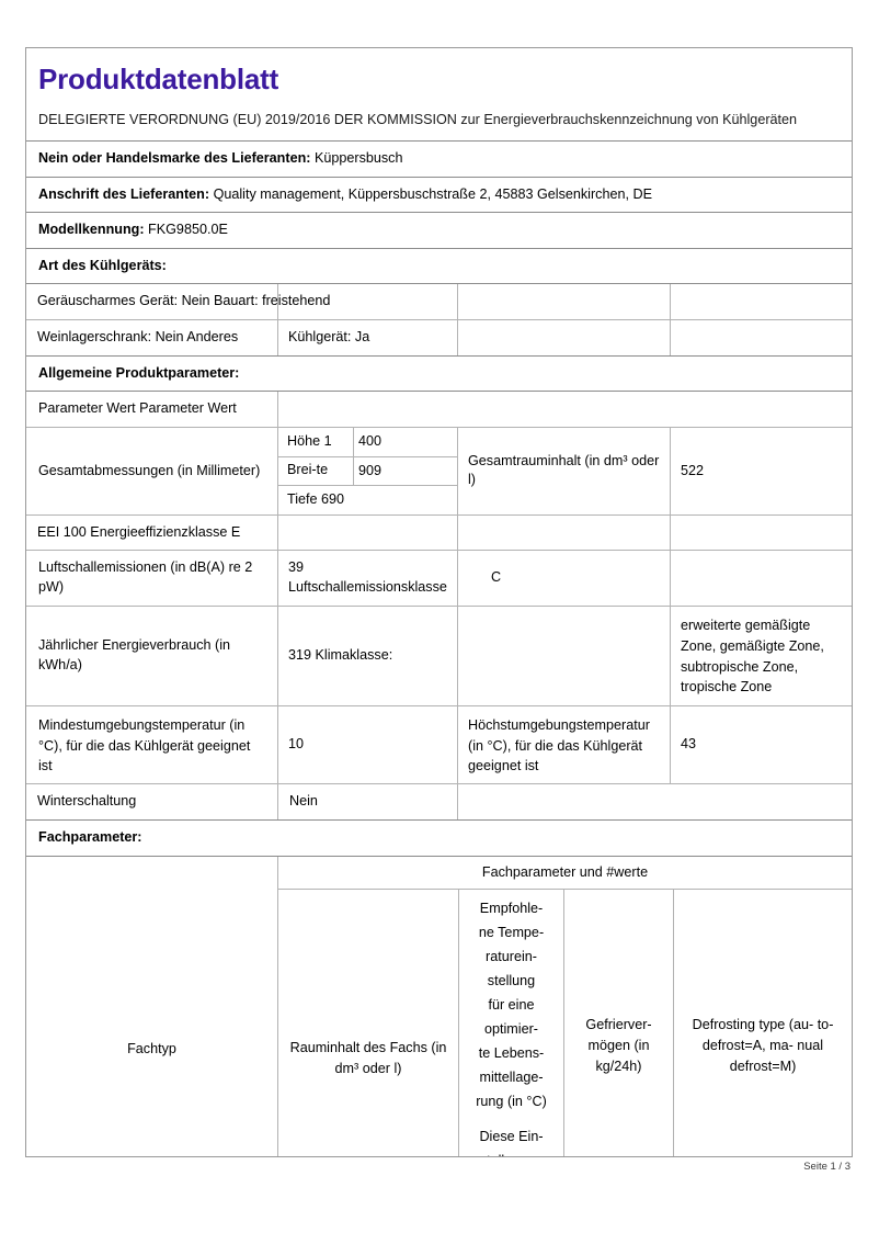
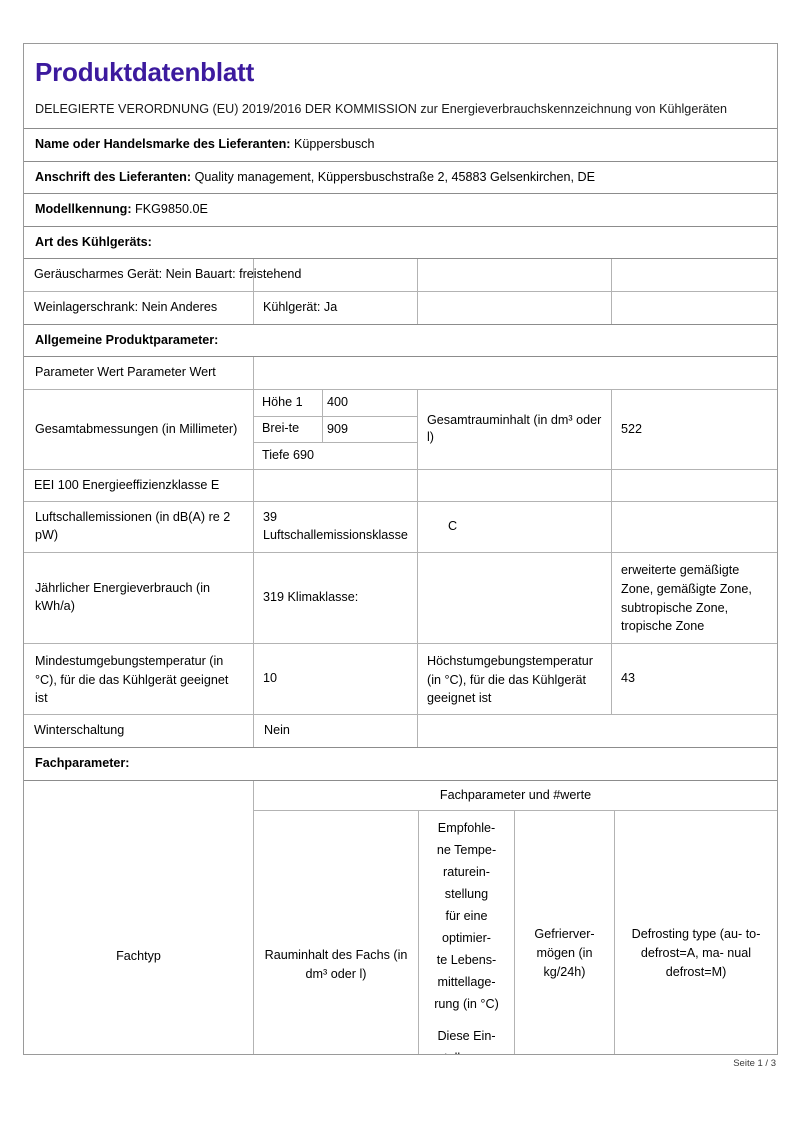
  Produktdatenblatt
  DELEGIERTE VERORDNUNG (EU) 2019/2016 DER KOMMISSION zur Energieverbrauchskennzeichnung von Kühlgeräten
- Nein oder Handelsmarke des Lieferanten: Küppersbusch
+ Name oder Handelsmarke des Lieferanten: Küppersbusch
  Anschrift des Lieferanten: Quality management, Küppersbuschstraße 2, 45883 Gelsenkirchen, DE
  Modellkennung: FKG9850.0E
  Art des Kühlgeräts:
  Geräuscharmes Gerät: Nein Bauart: freistehend
  Weinlagerschrank: Nein Anderes
  Kühlgerät: Ja
  Allgemeine Produktparameter:
  Parameter Wert Parameter Wert
  Gesamtabmessungen (in Millimeter)
  Höhe 1
  400
  Brei-te
  909
  Tiefe 690
  Gesamtrauminhalt (in dm³ oder l)
  522
  EEI 100 Energieeffizienzklasse E
  Luftschallemissionen (in dB(A) re 2 pW)
  39 Luftschallemissionsklasse
  C
  Jährlicher Energieverbrauch (in kWh/a)
  319 Klimaklasse:
  erweiterte gemäßigte Zone, gemäßigte Zone, subtropische Zone, tropische Zone
  Mindestumgebungstemperatur (in °C), für die das Kühlgerät geeignet ist
  10
  Höchstumgebungstemperatur (in °C), für die das Kühlgerät geeignet ist
  43
  Winterschaltung
  Nein
  Fachparameter:
  Fachtyp
  Fachparameter und #werte
  Rauminhalt des Fachs (in dm³ oder l)
  Empfohle-
  ne Tempe-
  raturein-
  stellung
  für eine
  optimier-
  te Lebens-
  mittellage-
  rung (in °C)
  Diese Ein-
  Gefrierver- mögen (in kg/24h)
  Defrosting type (au- to-defrost=A, ma- nual defrost=M)
  Seite 1 / 3
